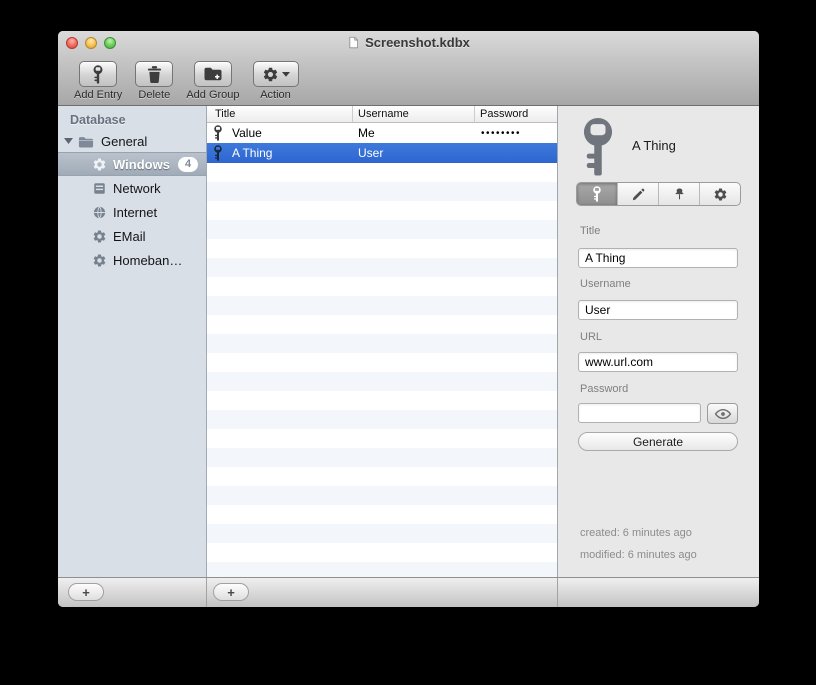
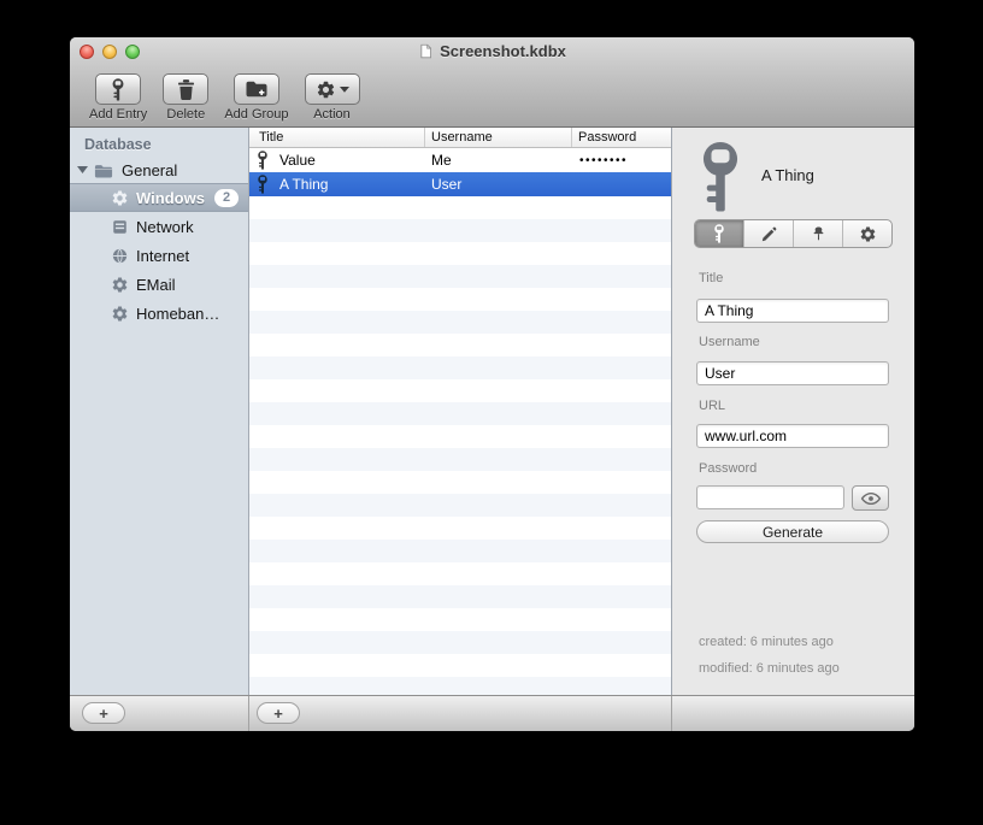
  Screenshot.kdbx
  Add Entry
  Delete
  Add Group
  Action
  Database
  General
  Windows
- 4
+ 2
  Network
  Internet
  EMail
  Homeban…
  Title
  Username
  Password
  Value
  Me
  ••••••••
  A Thing
  User
  A Thing
  Title
  A Thing
  Username
  User
  URL
  www.url.com
  Password
  Generate
  created: 6 minutes ago
  modified: 6 minutes ago
  +
  +
